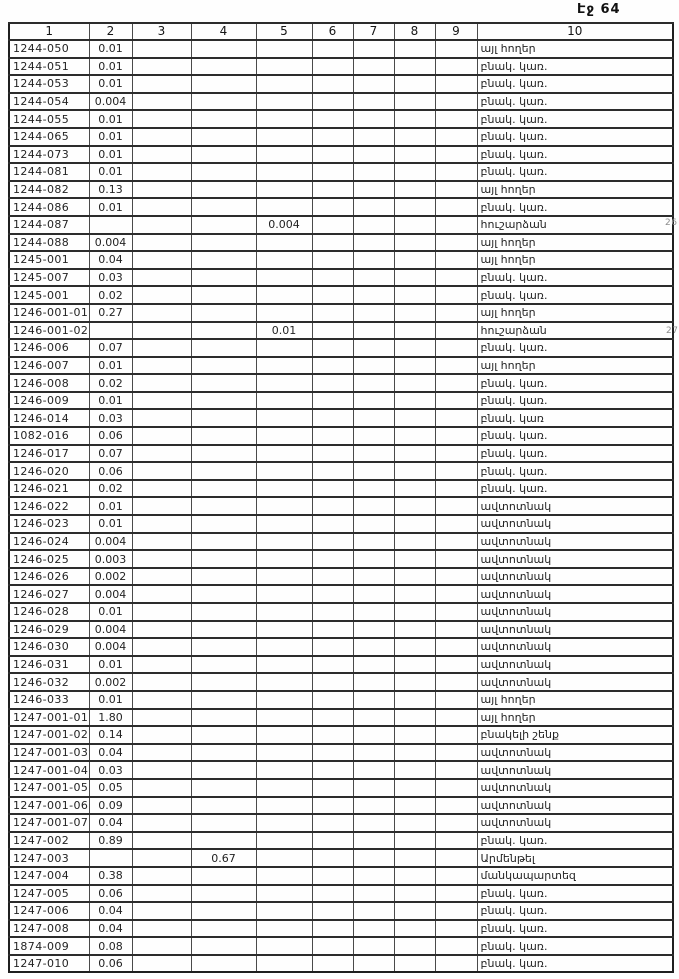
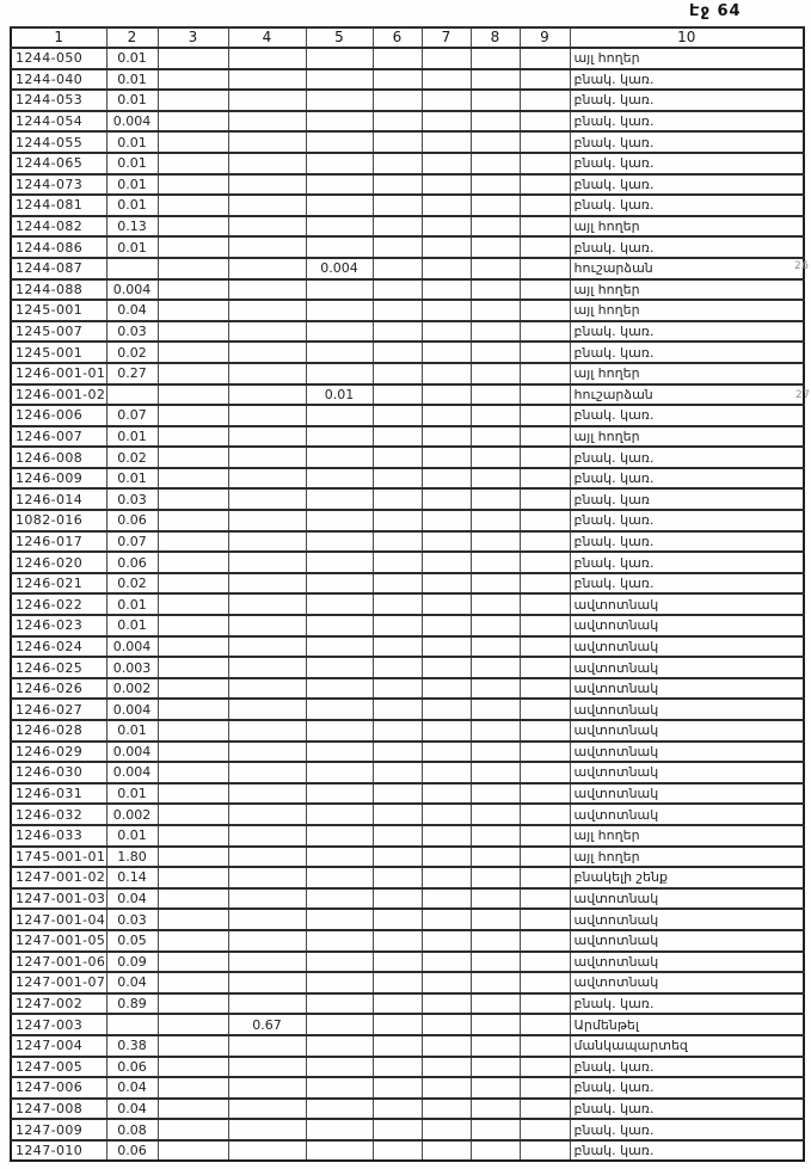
  Էջ 64
  1	2	3	4	5	6	7	8	9	10
  1244-050	0.01								այլ հողեր
- 1244-051	0.01								բնակ. կառ.
+ 1244-040	0.01								բնակ. կառ.
  1244-053	0.01								բնակ. կառ.
  1244-054	0.004								բնակ. կառ.
  1244-055	0.01								բնակ. կառ.
  1244-065	0.01								բնակ. կառ.
  1244-073	0.01								բնակ. կառ.
  1244-081	0.01								բնակ. կառ.
  1244-082	0.13								այլ հողեր
  1244-086	0.01								բնակ. կառ.
  1244-087				0.004					հուշարձան
  1244-088	0.004								այլ հողեր
  1245-001	0.04								այլ հողեր
  1245-007	0.03								բնակ. կառ.
  1245-001	0.02								բնակ. կառ.
  1246-001-01	0.27								այլ հողեր
  1246-001-02				0.01					հուշարձան
  1246-006	0.07								բնակ. կառ.
  1246-007	0.01								այլ հողեր
  1246-008	0.02								բնակ. կառ.
  1246-009	0.01								բնակ. կառ.
  1246-014	0.03								բնակ. կառ
  1082-016	0.06								բնակ. կառ.
  1246-017	0.07								բնակ. կառ.
  1246-020	0.06								բնակ. կառ.
  1246-021	0.02								բնակ. կառ.
  1246-022	0.01								ավտոտնակ
  1246-023	0.01								ավտոտնակ
  1246-024	0.004								ավտոտնակ
  1246-025	0.003								ավտոտնակ
  1246-026	0.002								ավտոտնակ
  1246-027	0.004								ավտոտնակ
  1246-028	0.01								ավտոտնակ
  1246-029	0.004								ավտոտնակ
  1246-030	0.004								ավտոտնակ
  1246-031	0.01								ավտոտնակ
  1246-032	0.002								ավտոտնակ
  1246-033	0.01								այլ հողեր
- 1247-001-01	1.80								այլ հողեր
+ 1745-001-01	1.80								այլ հողեր
  1247-001-02	0.14								բնակելի շենք
  1247-001-03	0.04								ավտոտնակ
  1247-001-04	0.03								ավտոտնակ
  1247-001-05	0.05								ավտոտնակ
  1247-001-06	0.09								ավտոտնակ
  1247-001-07	0.04								ավտոտնակ
  1247-002	0.89								բնակ. կառ.
  1247-003			0.67						Արմենթել
  1247-004	0.38								մանկապարտեզ
  1247-005	0.06								բնակ. կառ.
  1247-006	0.04								բնակ. կառ.
  1247-008	0.04								բնակ. կառ.
- 1874-009	0.08								բնակ. կառ.
+ 1247-009	0.08								բնակ. կառ.
  1247-010	0.06								բնակ. կառ.
  26
  27
